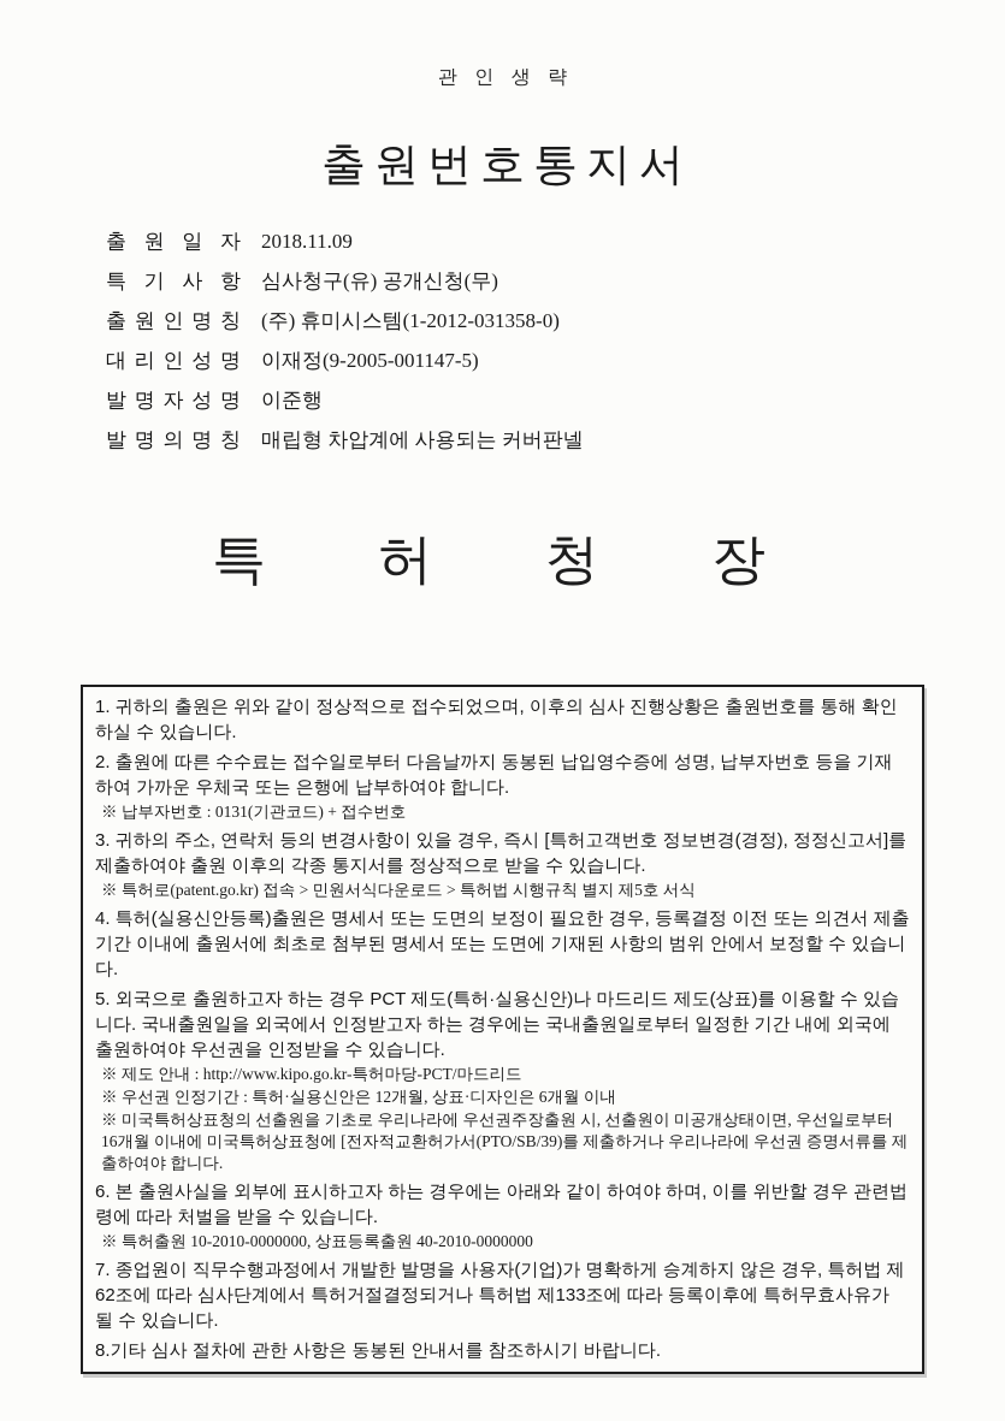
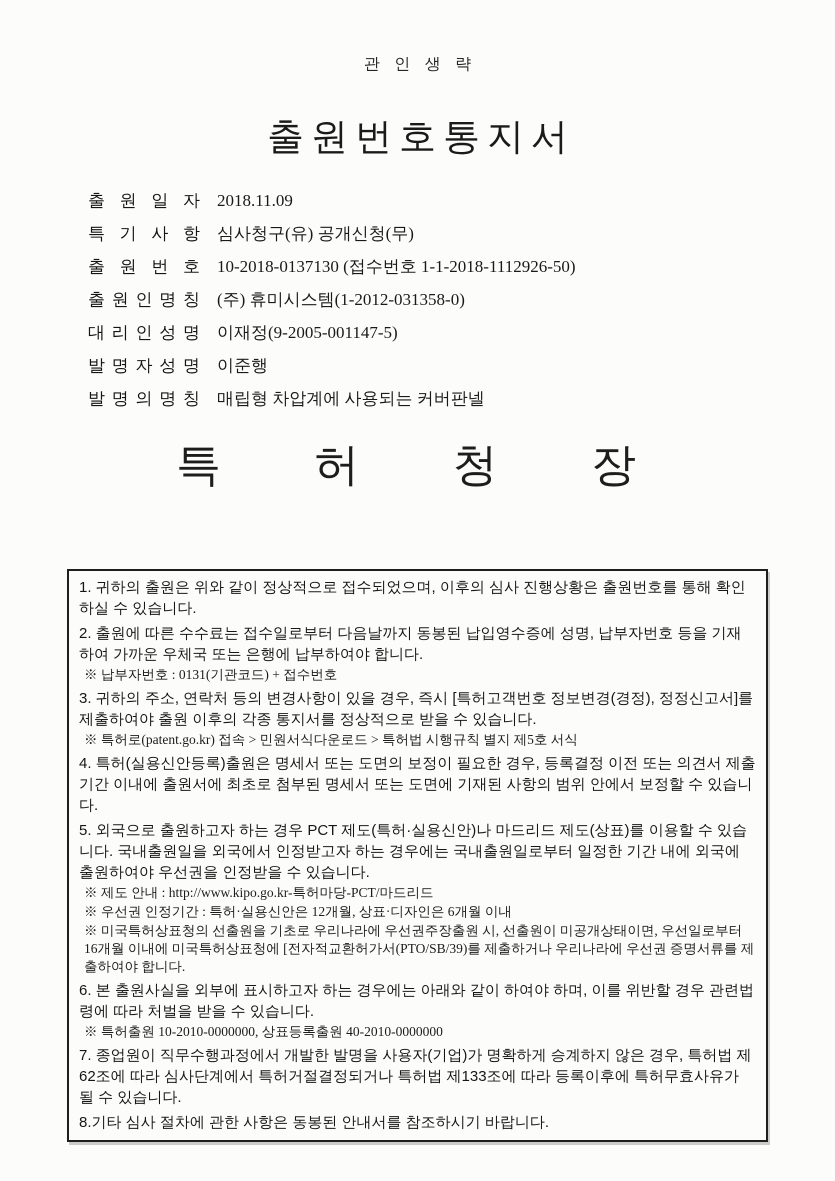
  관 인 생 략
  출원번호통지서
  출 원 일 자
  2018.11.09
  특 기 사 항
  심사청구(유) 공개신청(무)
+ 출 원 번 호
+ 10-2018-0137130 (접수번호 1-1-2018-1112926-50)
  출 원 인 명 칭
  (주) 휴미시스템(1-2012-031358-0)
  대 리 인 성 명
  이재정(9-2005-001147-5)
  발 명 자 성 명
  이준행
  발 명 의 명 칭
  매립형 차압계에 사용되는 커버판넬
  특 허 청 장
  1. 귀하의 출원은 위와 같이 정상적으로 접수되었으며, 이후의 심사 진행상황은 출원번호를 통해 확인하실 수 있습니다.
  2. 출원에 따른 수수료는 접수일로부터 다음날까지 동봉된 납입영수증에 성명, 납부자번호 등을 기재하여 가까운 우체국 또는 은행에 납부하여야 합니다.
  ※ 납부자번호 : 0131(기관코드) + 접수번호
  3. 귀하의 주소, 연락처 등의 변경사항이 있을 경우, 즉시 [특허고객번호 정보변경(경정), 정정신고서]를 제출하여야 출원 이후의 각종 통지서를 정상적으로 받을 수 있습니다.
  ※ 특허로(patent.go.kr) 접속 > 민원서식다운로드 > 특허법 시행규칙 별지 제5호 서식
  4. 특허(실용신안등록)출원은 명세서 또는 도면의 보정이 필요한 경우, 등록결정 이전 또는 의견서 제출기간 이내에 출원서에 최초로 첨부된 명세서 또는 도면에 기재된 사항의 범위 안에서 보정할 수 있습니다.
  5. 외국으로 출원하고자 하는 경우 PCT 제도(특허·실용신안)나 마드리드 제도(상표)를 이용할 수 있습니다. 국내출원일을 외국에서 인정받고자 하는 경우에는 국내출원일로부터 일정한 기간 내에 외국에 출원하여야 우선권을 인정받을 수 있습니다.
  ※ 제도 안내 : http://www.kipo.go.kr-특허마당-PCT/마드리드
  ※ 우선권 인정기간 : 특허·실용신안은 12개월, 상표·디자인은 6개월 이내
  ※ 미국특허상표청의 선출원을 기초로 우리나라에 우선권주장출원 시, 선출원이 미공개상태이면, 우선일로부터 16개월 이내에 미국특허상표청에 [전자적교환허가서(PTO/SB/39)를 제출하거나 우리나라에 우선권 증명서류를 제출하여야 합니다.
  6. 본 출원사실을 외부에 표시하고자 하는 경우에는 아래와 같이 하여야 하며, 이를 위반할 경우 관련법령에 따라 처벌을 받을 수 있습니다.
  ※ 특허출원 10-2010-0000000, 상표등록출원 40-2010-0000000
  7. 종업원이 직무수행과정에서 개발한 발명을 사용자(기업)가 명확하게 승계하지 않은 경우, 특허법 제62조에 따라 심사단계에서 특허거절결정되거나 특허법 제133조에 따라 등록이후에 특허무효사유가 될 수 있습니다.
  8.기타 심사 절차에 관한 사항은 동봉된 안내서를 참조하시기 바랍니다.
